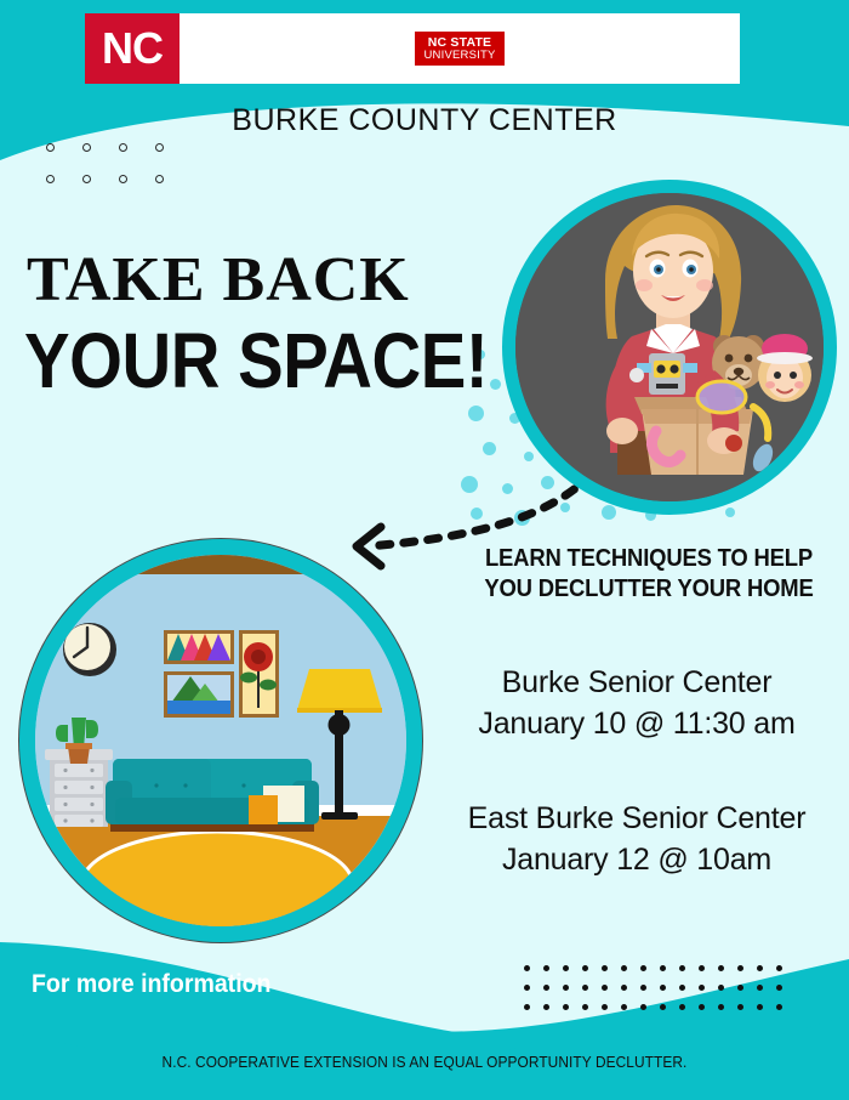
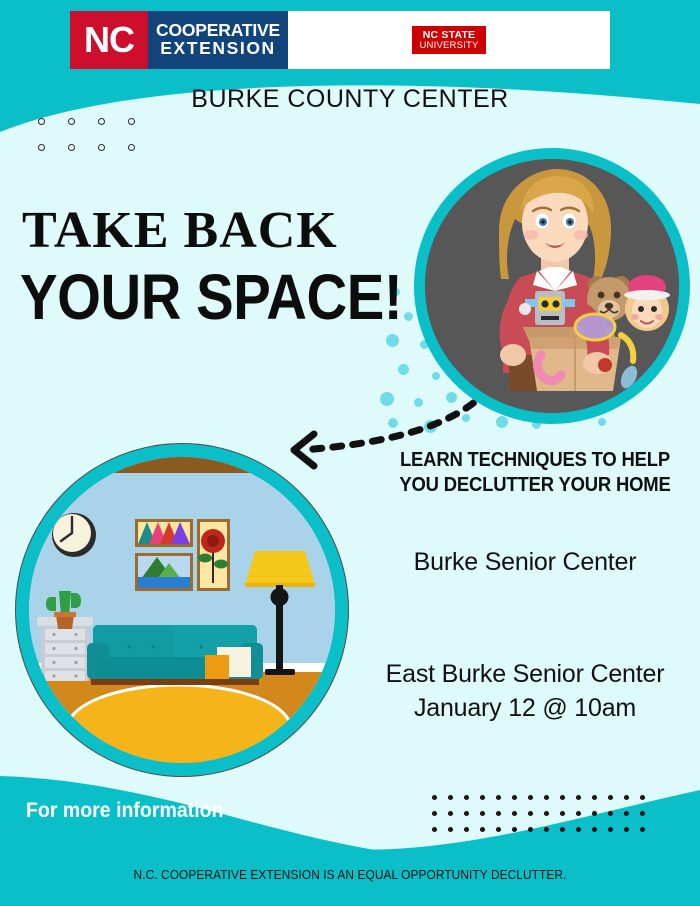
  NC
+ COOPERATIVE
+ EXTENSION
  NC STATE
  UNIVERSITY
  BURKE COUNTY CENTER
  TAKE BACK
  YOUR SPACE!
  LEARN TECHNIQUES TO HELP
  YOU DECLUTTER YOUR HOME
  Burke Senior Center
- January 10 @ 11:30 am
  East Burke Senior Center
  January 12 @ 10am
  For more information
  N.C. COOPERATIVE EXTENSION IS AN EQUAL OPPORTUNITY DECLUTTER.
